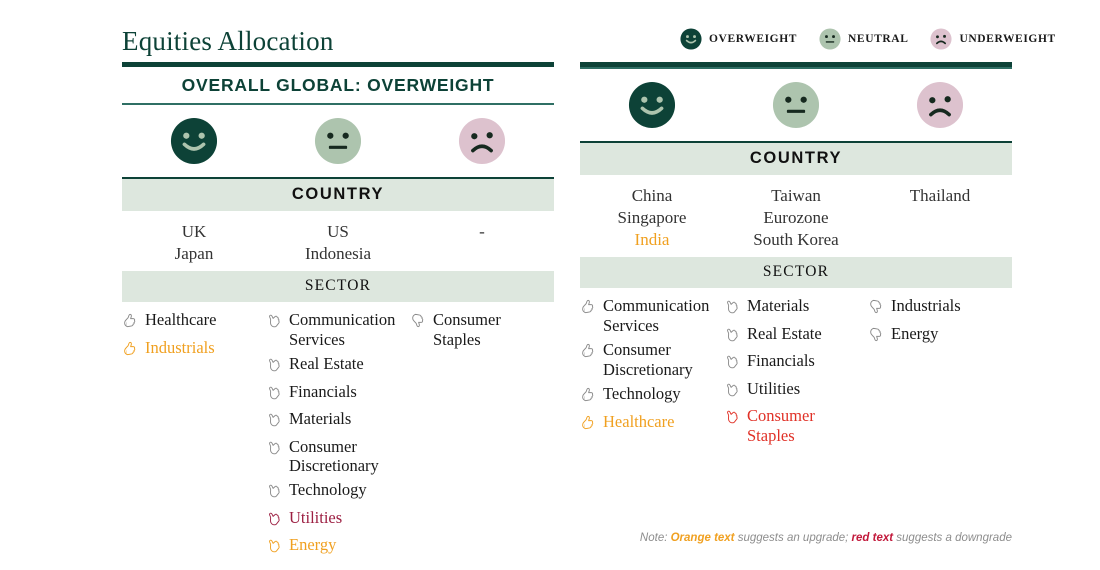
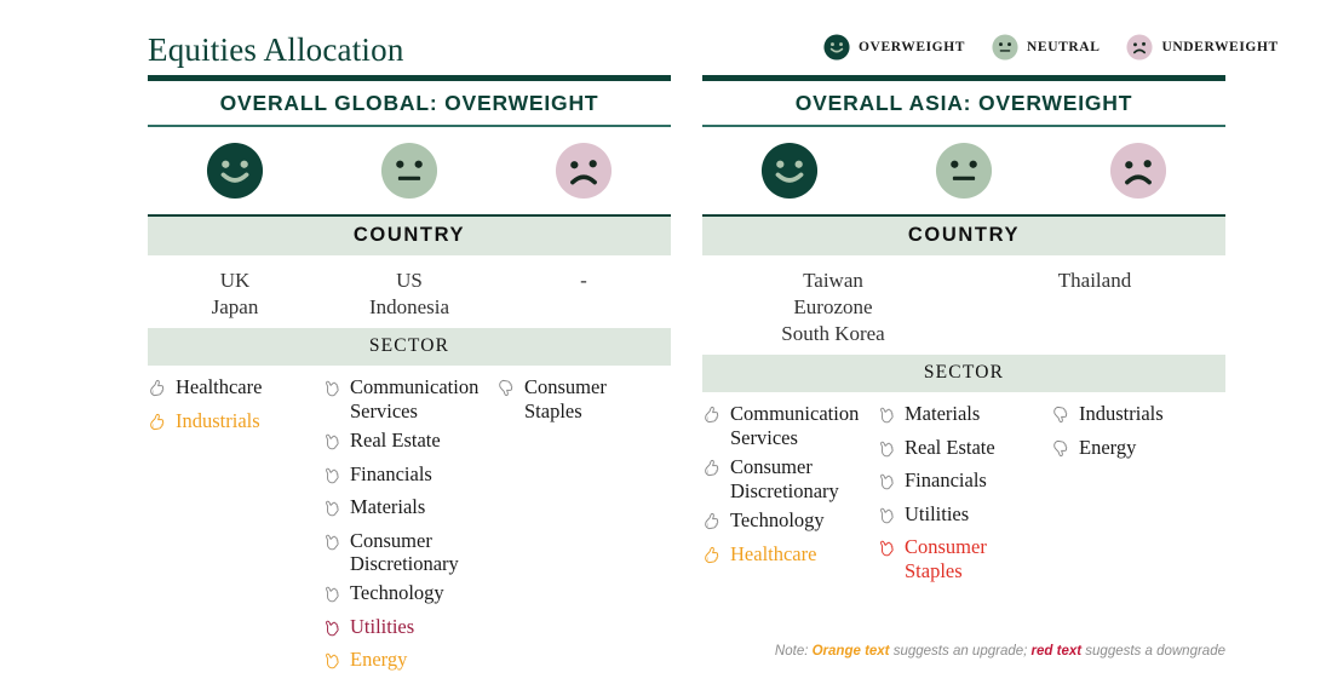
  Equities Allocation
  OVERWEIGHT
  NEUTRAL
  UNDERWEIGHT
  OVERALL GLOBAL: OVERWEIGHT
  COUNTRY
  UK
  Japan
  US
  Indonesia
  -
  SECTOR
  Healthcare
  Industrials
  Communication Services
  Real Estate
  Financials
  Materials
  Consumer Discretionary
  Technology
  Utilities
  Energy
  Consumer Staples
+ OVERALL ASIA: OVERWEIGHT
  COUNTRY
- China
- Singapore
- India
  Taiwan
  Eurozone
  South Korea
  Thailand
  SECTOR
  Communication Services
  Consumer Discretionary
  Technology
  Healthcare
  Materials
  Real Estate
  Financials
  Utilities
  Consumer Staples
  Industrials
  Energy
  Note: Orange text suggests an upgrade; red text suggests a downgrade
